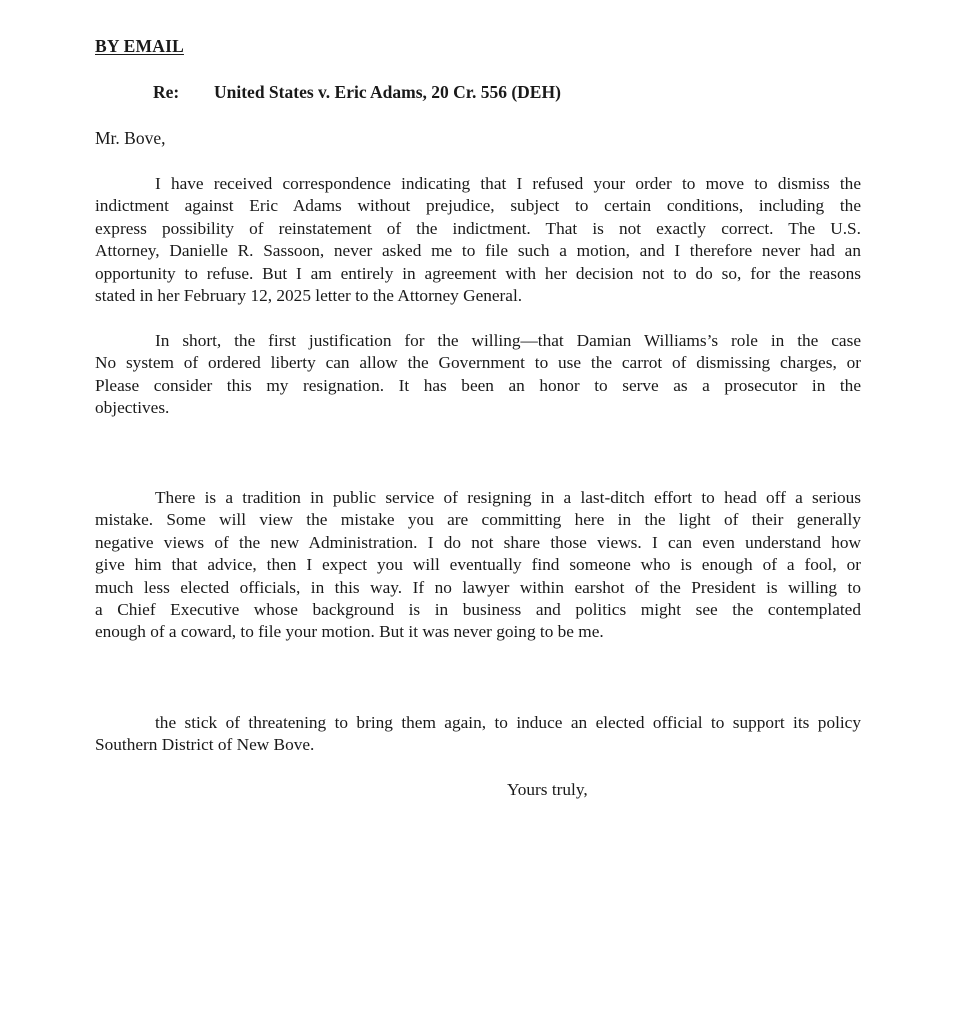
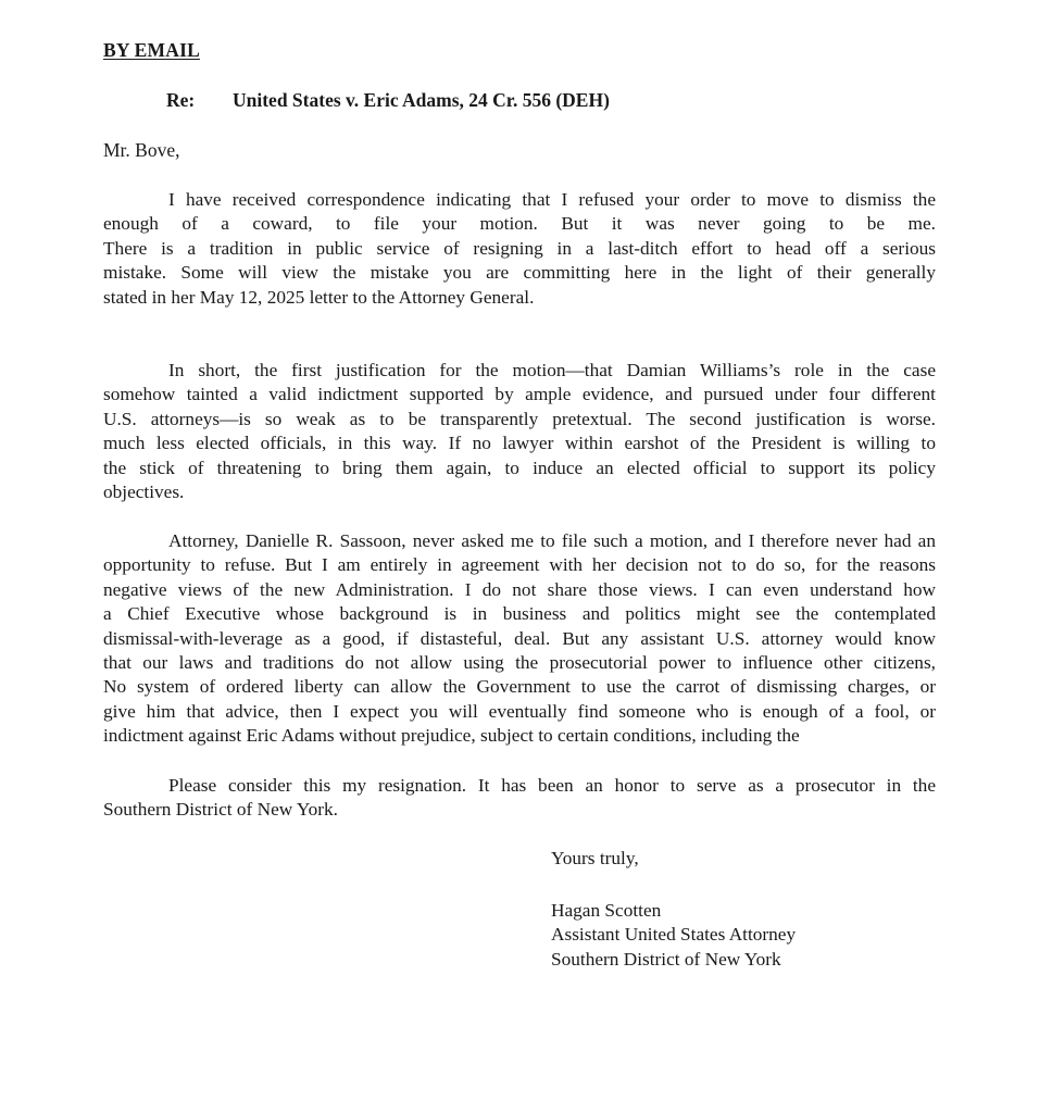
  BY EMAIL
  Re:
- United States v. Eric Adams, 20 Cr. 556 (DEH)
+ United States v. Eric Adams, 24 Cr. 556 (DEH)
  Mr. Bove,
  I have received correspondence indicating that I refused your order to move to dismiss the
- indictment against Eric Adams without prejudice, subject to certain conditions, including the
+ enough of a coward, to file your motion. But it was never going to be me.
- express possibility of reinstatement of the indictment. That is not exactly correct. The U.S.
- Attorney, Danielle R. Sassoon, never asked me to file such a motion, and I therefore never had an
+ There is a tradition in public service of resigning in a last-ditch effort to head off a serious
- opportunity to refuse. But I am entirely in agreement with her decision not to do so, for the reasons
+ mistake. Some will view the mistake you are committing here in the light of their generally
- stated in her February 12, 2025 letter to the Attorney General.
+ stated in her May 12, 2025 letter to the Attorney General.
- In short, the first justification for the willing—that Damian Williams’s role in the case
+ In short, the first justification for the motion—that Damian Williams’s role in the case
+ somehow tainted a valid indictment supported by ample evidence, and pursued under four different
+ U.S. attorneys—is so weak as to be transparently pretextual. The second justification is worse.
- No system of ordered liberty can allow the Government to use the carrot of dismissing charges, or
+ much less elected officials, in this way. If no lawyer within earshot of the President is willing to
- Please consider this my resignation. It has been an honor to serve as a prosecutor in the
+ the stick of threatening to bring them again, to induce an elected official to support its policy
  objectives.
- There is a tradition in public service of resigning in a last-ditch effort to head off a serious
+ Attorney, Danielle R. Sassoon, never asked me to file such a motion, and I therefore never had an
- mistake. Some will view the mistake you are committing here in the light of their generally
+ opportunity to refuse. But I am entirely in agreement with her decision not to do so, for the reasons
  negative views of the new Administration. I do not share those views. I can even understand how
- give him that advice, then I expect you will eventually find someone who is enough of a fool, or
+ a Chief Executive whose background is in business and politics might see the contemplated
+ dismissal-with-leverage as a good, if distasteful, deal. But any assistant U.S. attorney would know
+ that our laws and traditions do not allow using the prosecutorial power to influence other citizens,
- much less elected officials, in this way. If no lawyer within earshot of the President is willing to
+ No system of ordered liberty can allow the Government to use the carrot of dismissing charges, or
- a Chief Executive whose background is in business and politics might see the contemplated
+ give him that advice, then I expect you will eventually find someone who is enough of a fool, or
- enough of a coward, to file your motion. But it was never going to be me.
+ indictment against Eric Adams without prejudice, subject to certain conditions, including the
- the stick of threatening to bring them again, to induce an elected official to support its policy
+ Please consider this my resignation. It has been an honor to serve as a prosecutor in the
- Southern District of New Bove.
+ Southern District of New York.
  Yours truly,
+ Hagan Scotten
+ Assistant United States Attorney
+ Southern District of New York
